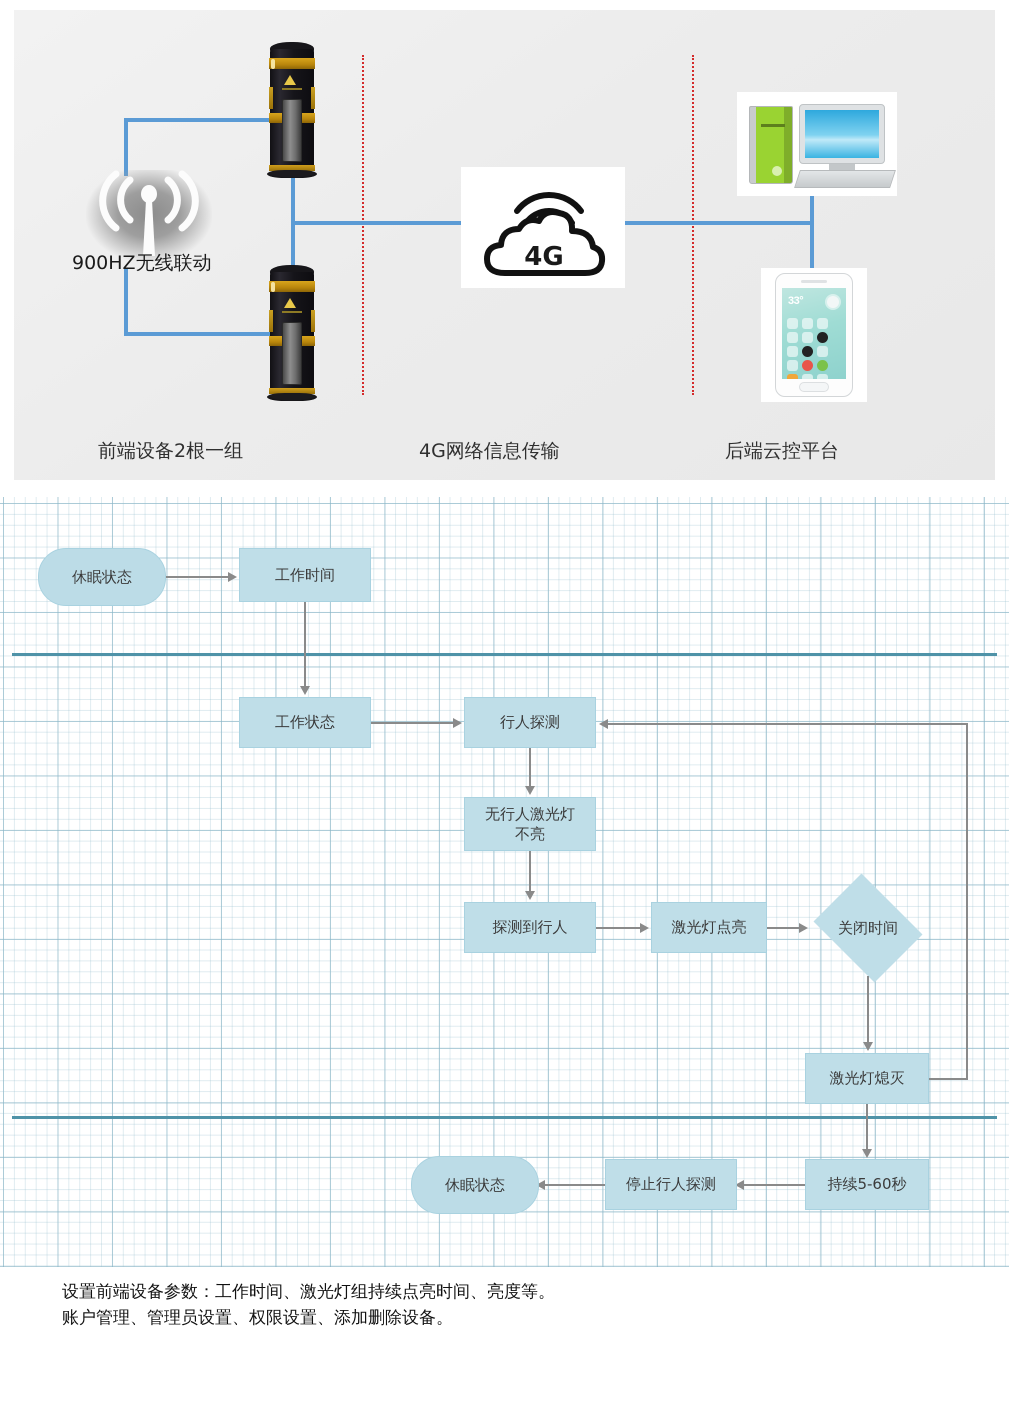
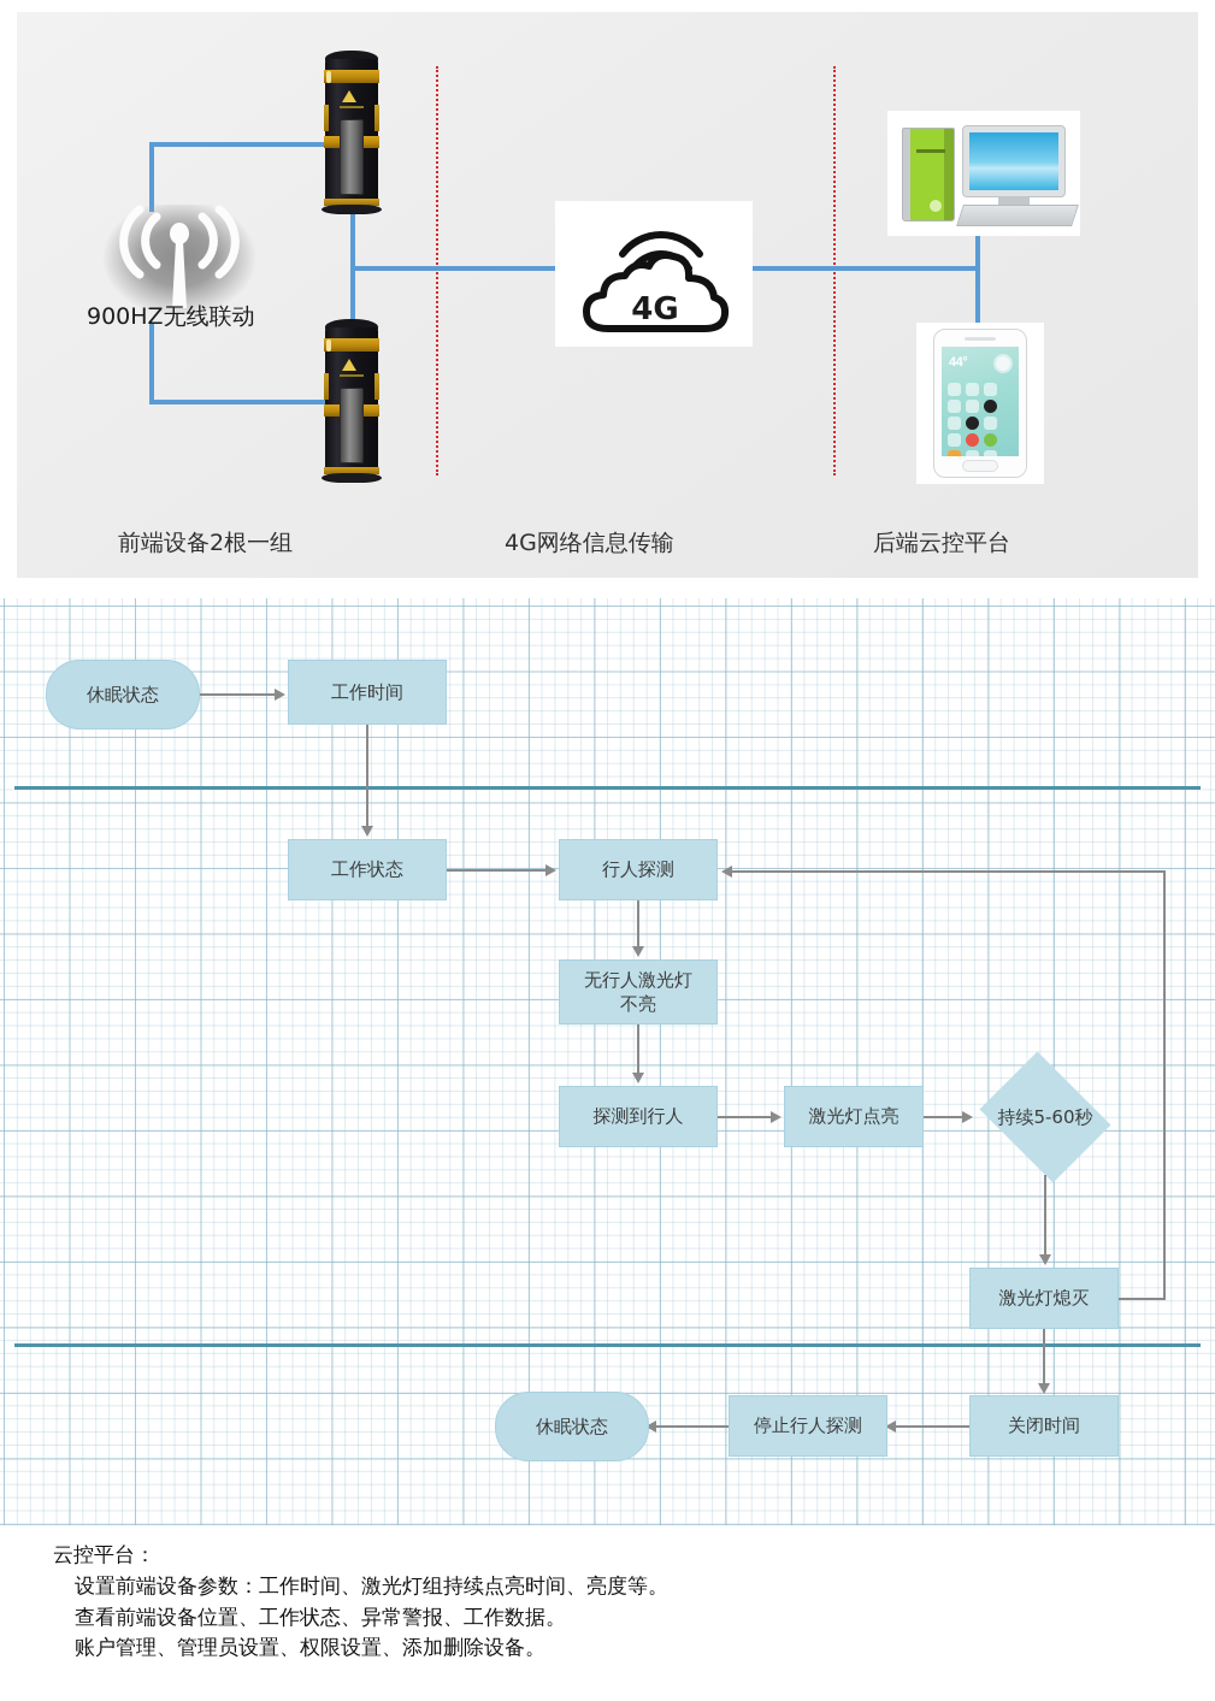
  900HZ无线联动
  4G
- 33°
+ 44°
  前端设备2根一组
  4G网络信息传输
  后端云控平台
  休眠状态
  工作时间
  工作状态
  行人探测
  无行人激光灯
  不亮
  探测到行人
  激光灯点亮
- 关闭时间
+ 持续5-60秒
  激光灯熄灭
- 持续5-60秒
+ 关闭时间
  停止行人探测
  休眠状态
+ 云控平台：
  设置前端设备参数：工作时间、激光灯组持续点亮时间、亮度等。
+ 查看前端设备位置、工作状态、异常警报、工作数据。
  账户管理、管理员设置、权限设置、添加删除设备。
